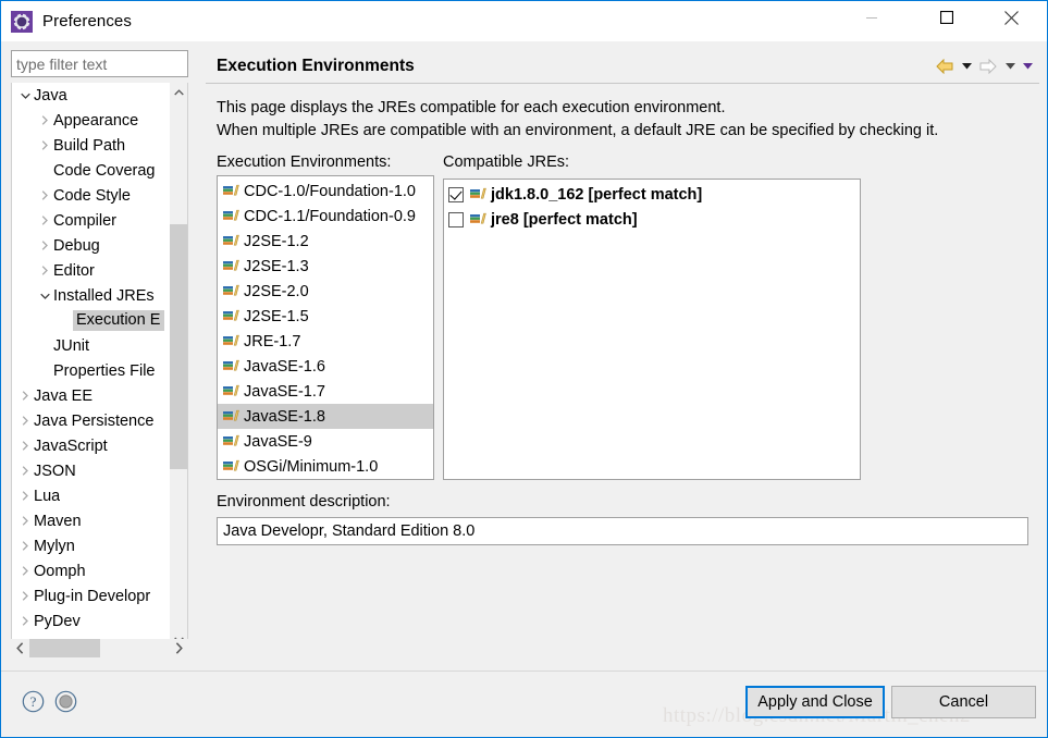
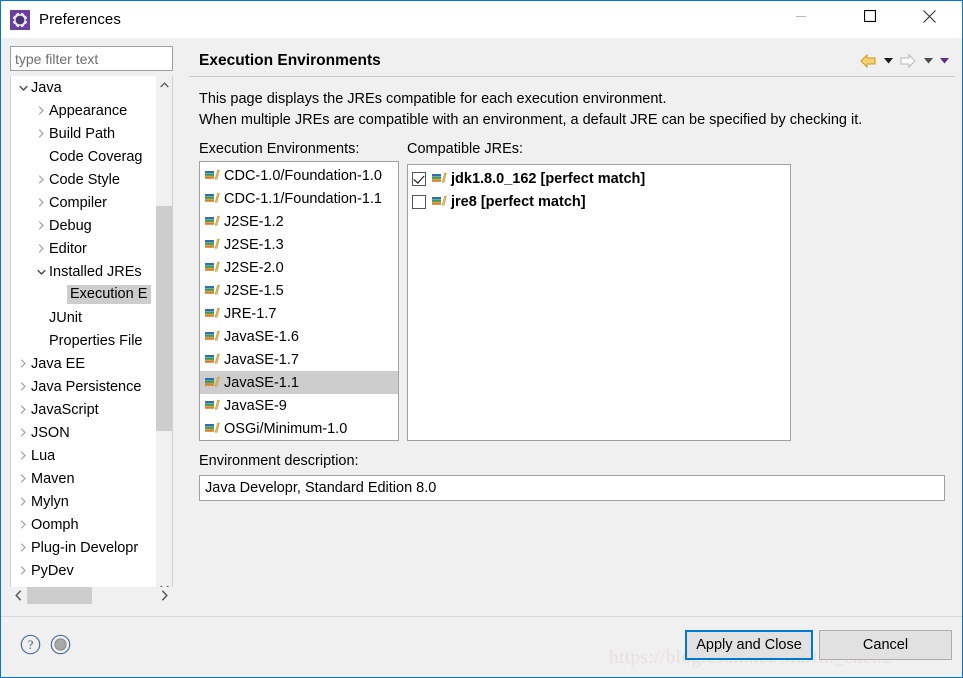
  Preferences
  type filter text
  Java
  Appearance
  Build Path
  Code Coverag
  Code Style
  Compiler
  Debug
  Editor
  Installed JREs
  Execution E
  JUnit
  Properties File
  Java EE
  Java Persistence
  JavaScript
  JSON
  Lua
  Maven
  Mylyn
  Oomph
  Plug-in Developr
  PyDev
  Execution Environments
  This page displays the JREs compatible for each execution environment.
  When multiple JREs are compatible with an environment, a default JRE can be specified by checking it.
  Execution Environments:
  CDC-1.0/Foundation-1.0
- CDC-1.1/Foundation-0.9
+ CDC-1.1/Foundation-1.1
  J2SE-1.2
  J2SE-1.3
  J2SE-2.0
  J2SE-1.5
  JRE-1.7
  JavaSE-1.6
  JavaSE-1.7
- JavaSE-1.8
+ JavaSE-1.1
  JavaSE-9
  OSGi/Minimum-1.0
  Compatible JREs:
  jdk1.8.0_162 [perfect match]
  jre8 [perfect match]
  Environment description:
  Java Developr, Standard Edition 8.0
  ?
  Apply and Close
  Cancel
